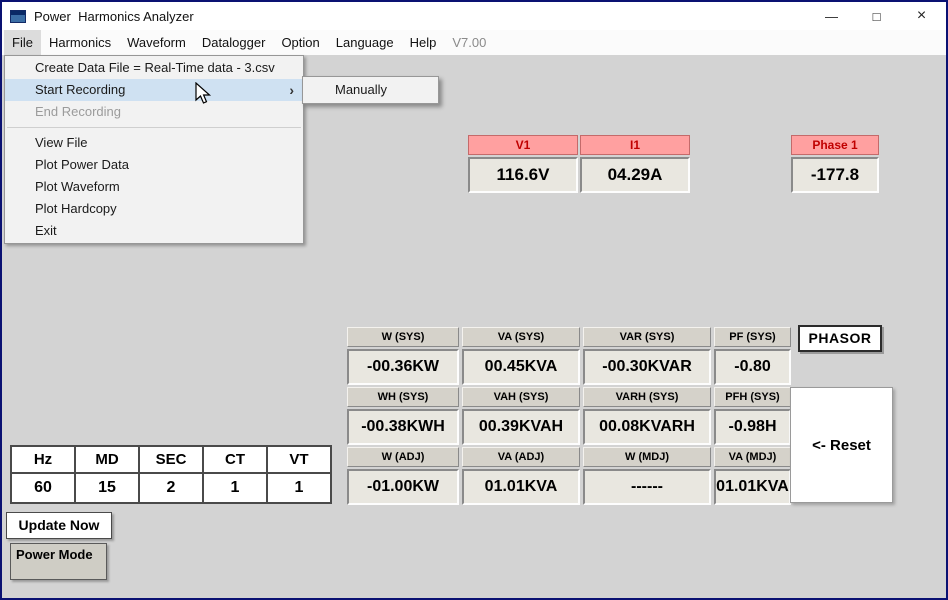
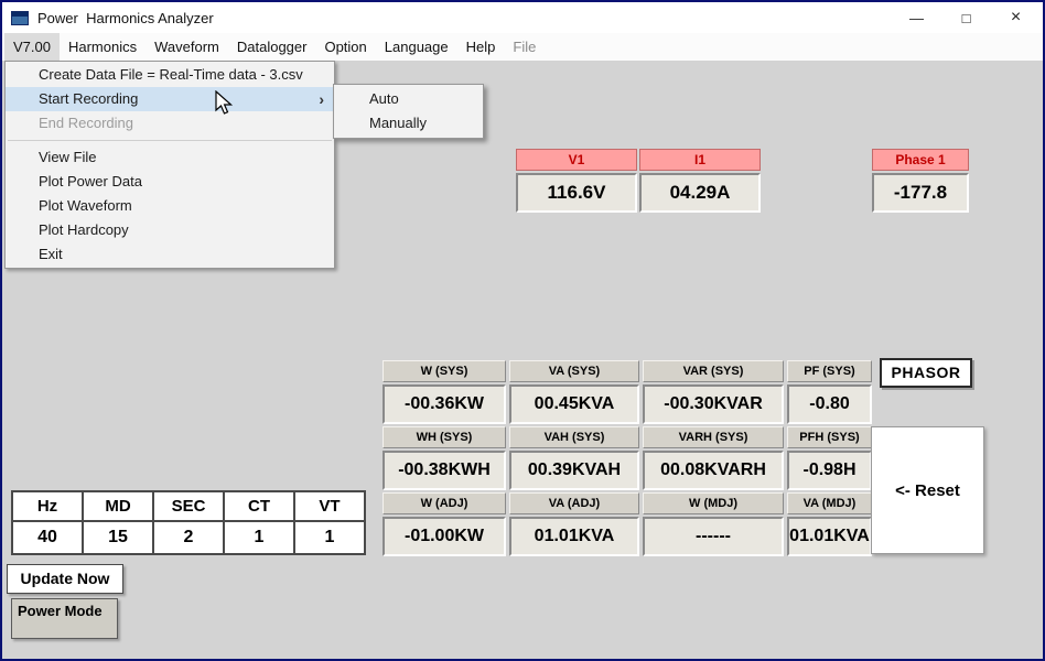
  Power Harmonics Analyzer
  —
  □
  ×
- File
+ V7.00
  Harmonics
  Waveform
  Datalogger
  Option
  Language
  Help
- V7.00
+ File
  V1
  I1
  116.6V
  04.29A
  Phase 1
  -177.8
  W (SYS)
  VA (SYS)
  VAR (SYS)
  PF (SYS)
  -00.36KW
  00.45KVA
  -00.30KVAR
  -0.80
  WH (SYS)
  VAH (SYS)
  VARH (SYS)
  PFH (SYS)
  -00.38KWH
  00.39KVAH
  00.08KVARH
  -0.98H
  W (ADJ)
  VA (ADJ)
  W (MDJ)
  VA (MDJ)
  -01.00KW
  01.01KVA
  ------
  01.01KVA
  PHASOR
  <- Reset
  Hz	MD	SEC	CT	VT
- 60	15	2	1	1
+ 40	15	2	1	1
  Update Now
  Power Mode
  Create Data File = Real-Time data - 3.csv
  Start Recording
  ›
  End Recording
  View File
  Plot Power Data
  Plot Waveform
  Plot Hardcopy
  Exit
+ Auto
  Manually
